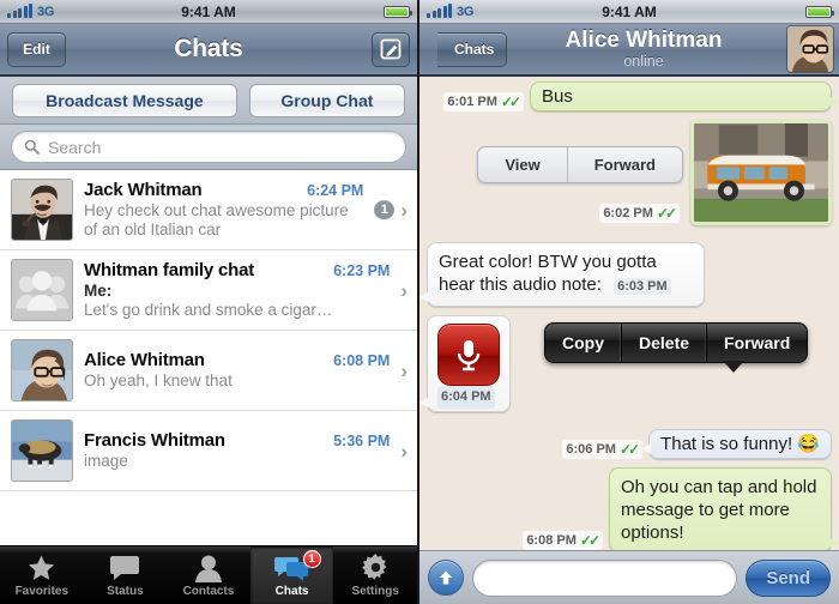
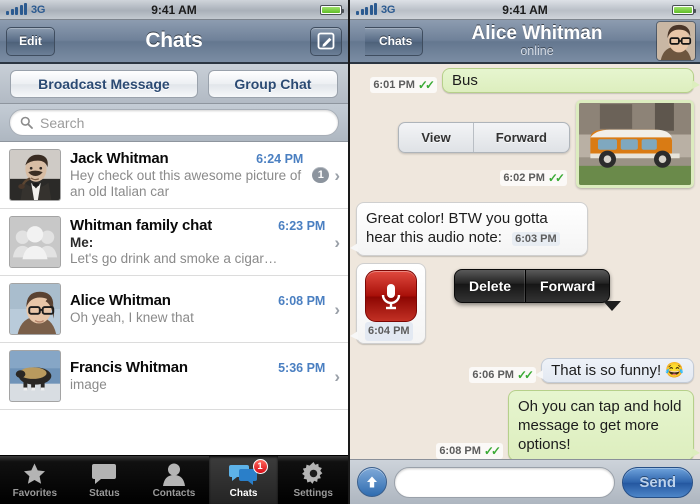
  3G
  9:41 AM
  Edit
  Chats
  Broadcast Message
  Group Chat
  Search
  Jack Whitman
  6:24 PM
- Hey check out chat awesome picture of an old Italian car
+ Hey check out this awesome picture of an old Italian car
  1
  ›
  Whitman family chat
  6:23 PM
  Me:
  Let's go drink and smoke a cigar…
  ›
  Alice Whitman
  6:08 PM
  Oh yeah, I knew that
  ›
  Francis Whitman
  5:36 PM
  image
  ›
  Favorites
  Status
  Contacts
  1
  Chats
  Settings
  3G
  9:41 AM
  Chats
  Alice Whitman
  online
  6:01 PM
  ✓✓
  Bus
  View
  Forward
  6:02 PM
  ✓✓
  Great color! BTW you gotta hear this audio note: 6:03 PM
  6:04 PM
- Copy
  Delete
  Forward
  6:06 PM
  ✓✓
  That is so funny! 😂
  6:08 PM
  ✓✓
  Oh you can tap and hold message to get more options!
  Send
